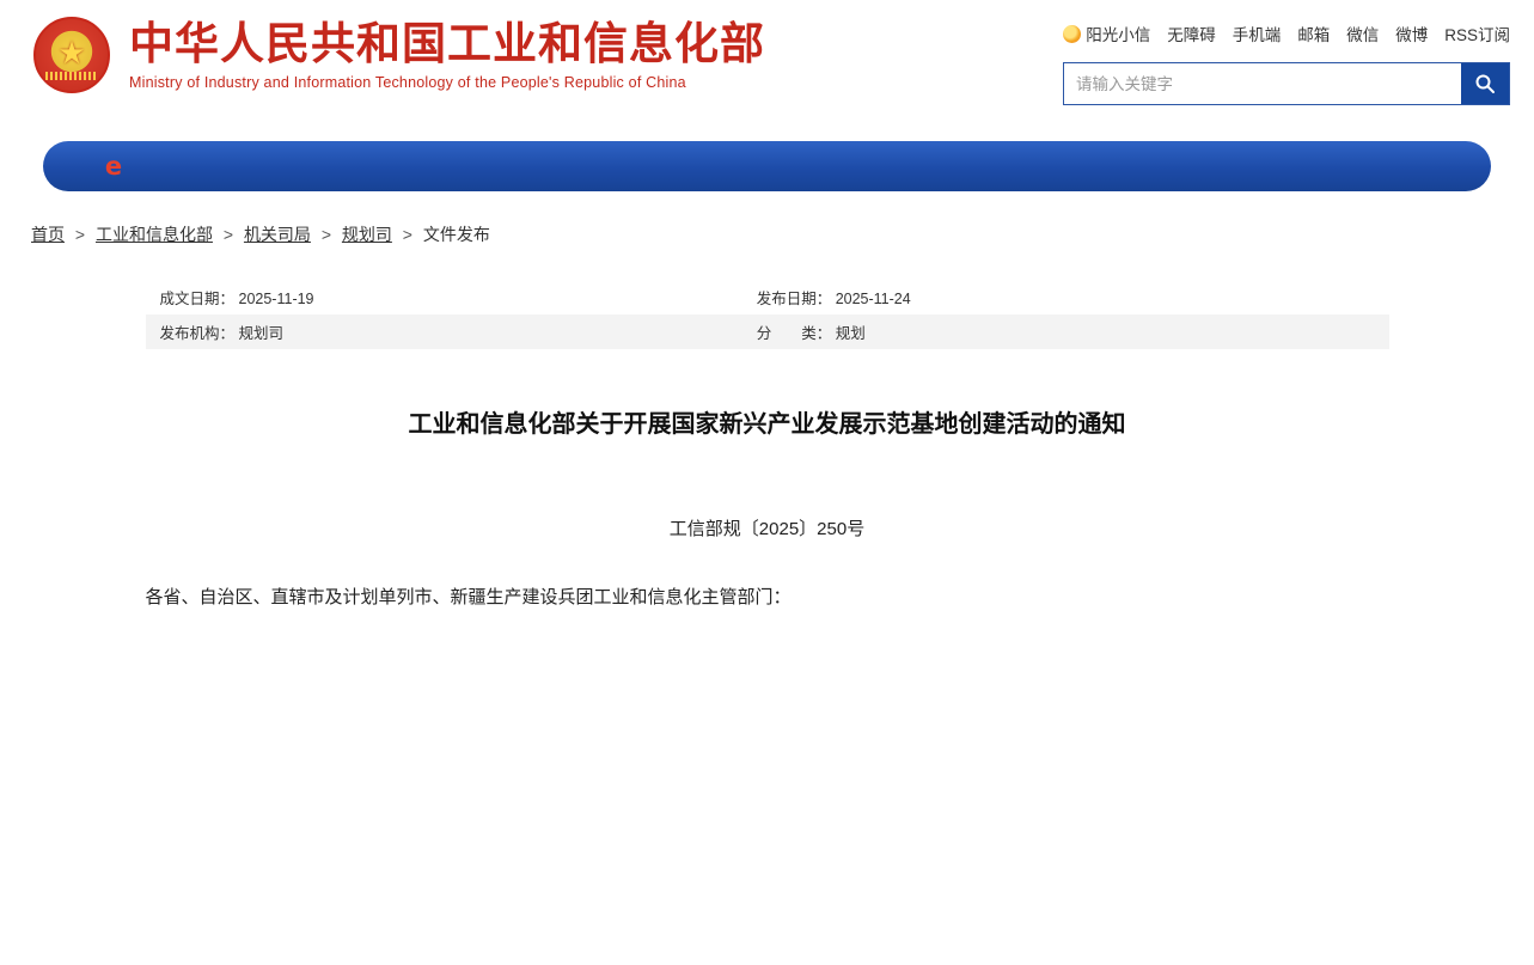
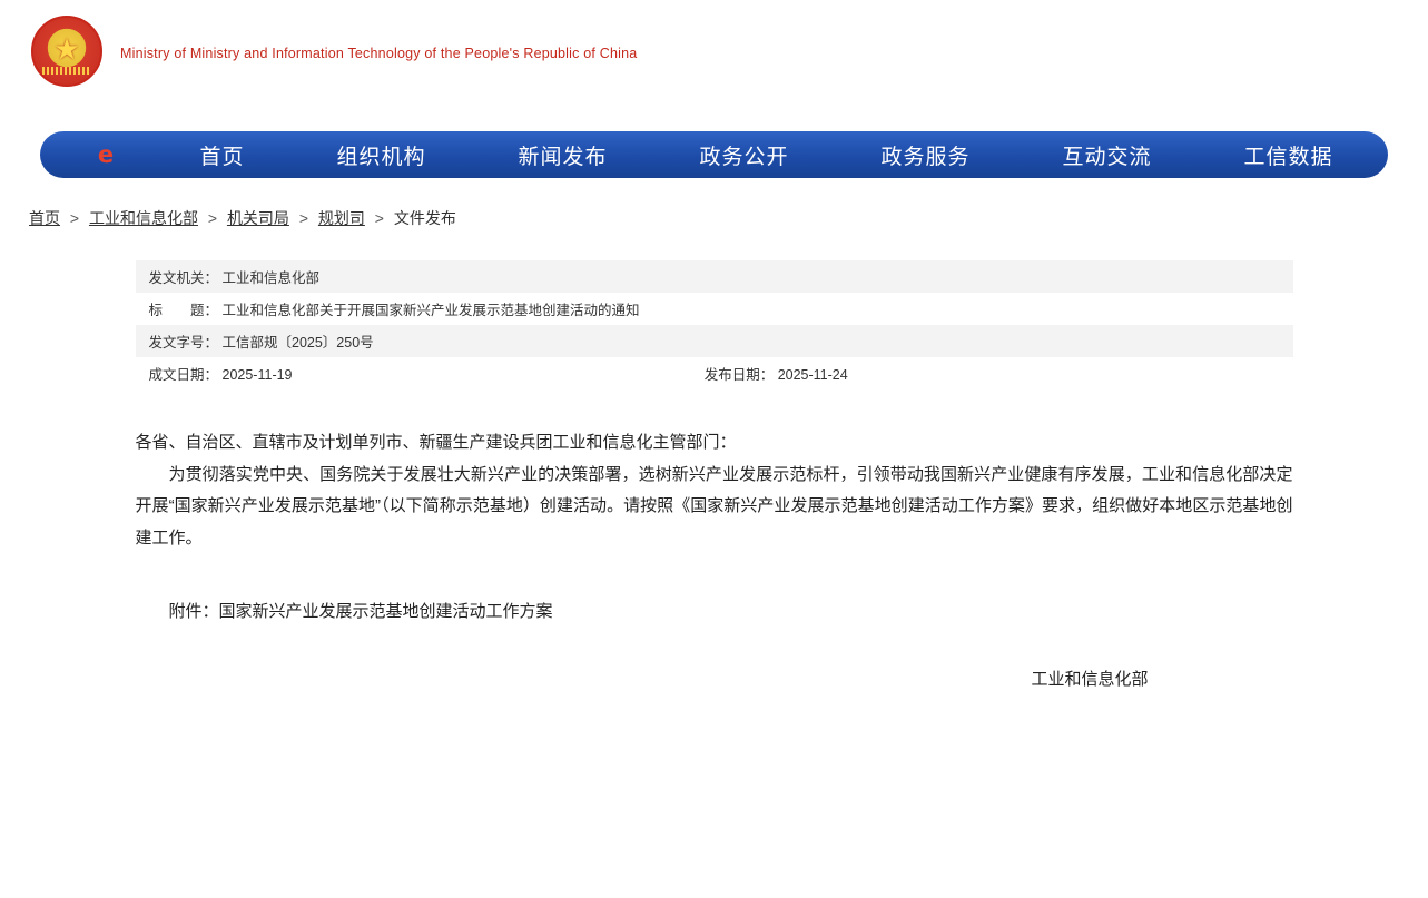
- 中华人民共和国工业和信息化部
- Ministry of Industry and Information Technology of the People's Republic of China
+ Ministry of Ministry and Information Technology of the People's Republic of China
- 阳光小信
- 无障碍
- 手机端
- 邮箱
- 微信
- 微博
- RSS订阅
- 请输入关键字
  e
+ 首页
+ 组织机构
+ 新闻发布
+ 政务公开
+ 政务服务
+ 互动交流
+ 工信数据
  首页 > 工业和信息化部 > 机关司局 > 规划司 > 文件发布
+ 发文机关： 工业和信息化部
+ 标 题： 工业和信息化部关于开展国家新兴产业发展示范基地创建活动的通知
+ 发文字号： 工信部规〔2025〕250号
  成文日期： 2025-11-19	发布日期： 2025-11-24
- 发布机构： 规划司	分 类： 规划
- 工业和信息化部关于开展国家新兴产业发展示范基地创建活动的通知
- 工信部规〔2025〕250号
  各省、自治区、直辖市及计划单列市、新疆生产建设兵团工业和信息化主管部门：
+ 为贯彻落实党中央、国务院关于发展壮大新兴产业的决策部署，选树新兴产业发展示范标杆，引领带动我国新兴产业健康有序发展，工业和信息化部决定开展“国家新兴产业发展示范基地”（以下简称示范基地）创建活动。请按照《国家新兴产业发展示范基地创建活动工作方案》要求，组织做好本地区示范基地创建工作。
+ 附件：国家新兴产业发展示范基地创建活动工作方案
+ 工业和信息化部
